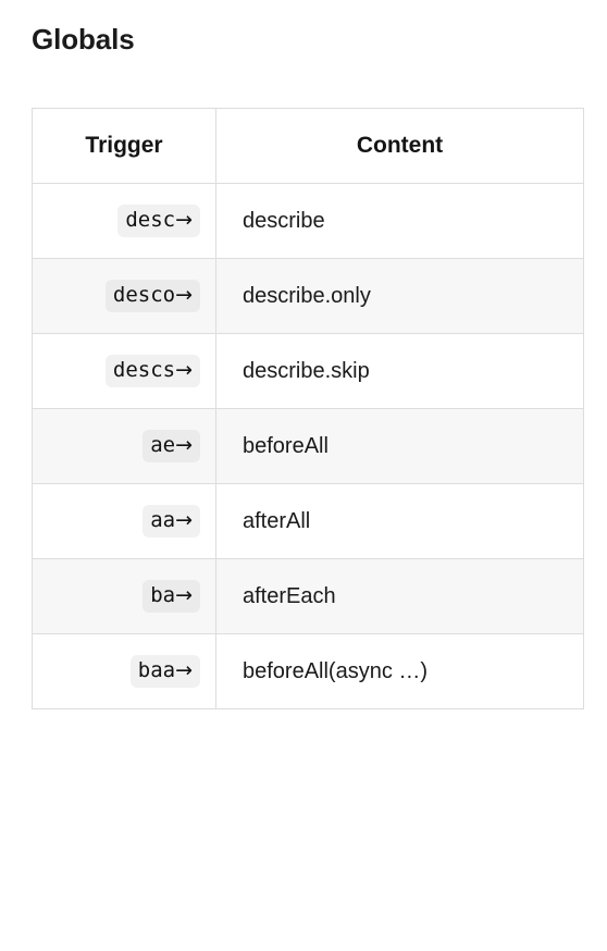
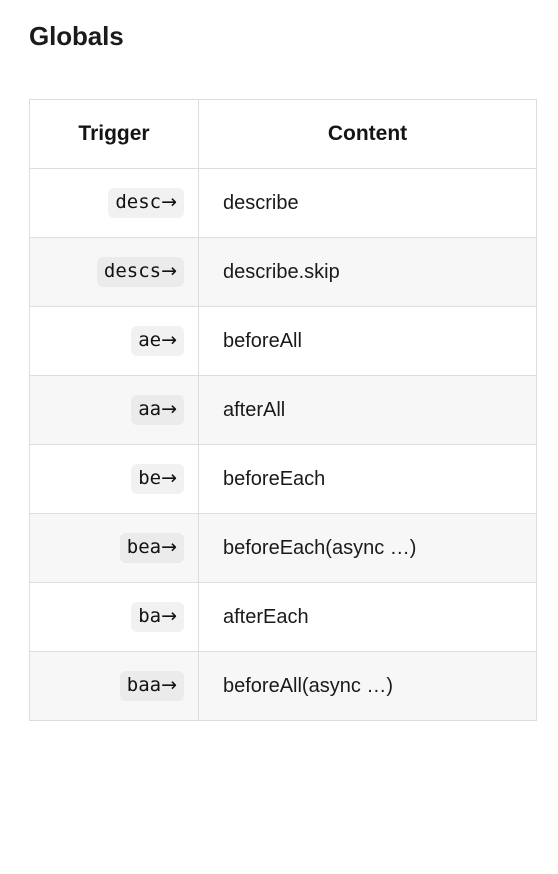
  Globals
  Trigger	Content
  desc→	describe
- desco→	describe.only
  descs→	describe.skip
  ae→	beforeAll
  aa→	afterAll
+ be→	beforeEach
+ bea→	beforeEach(async …)
  ba→	afterEach
  baa→	beforeAll(async …)
